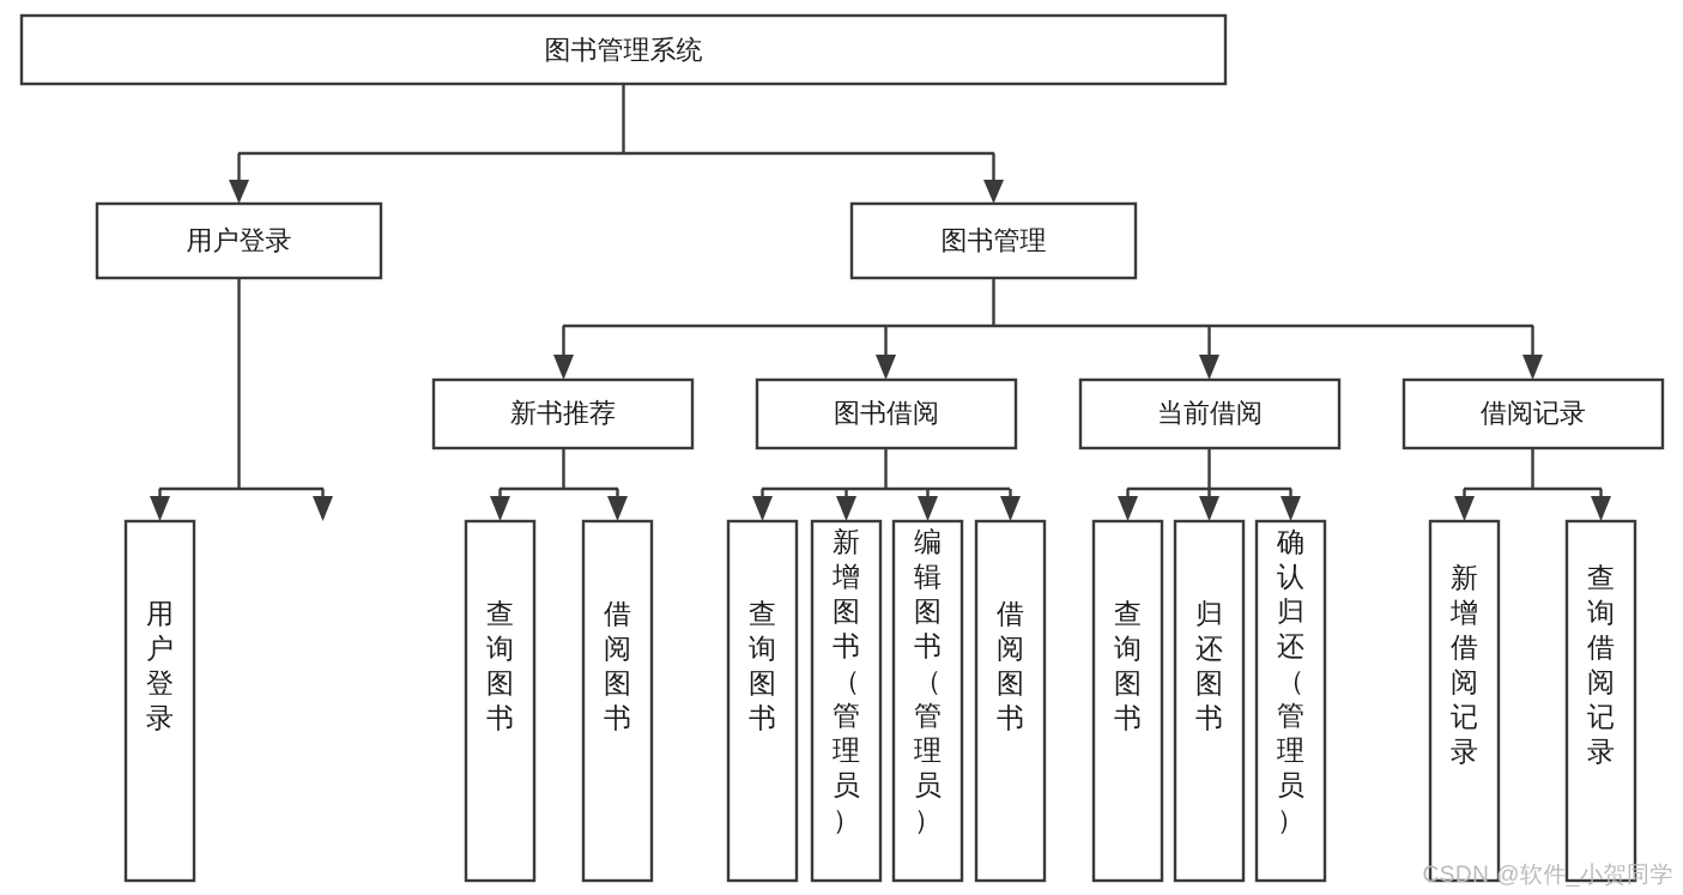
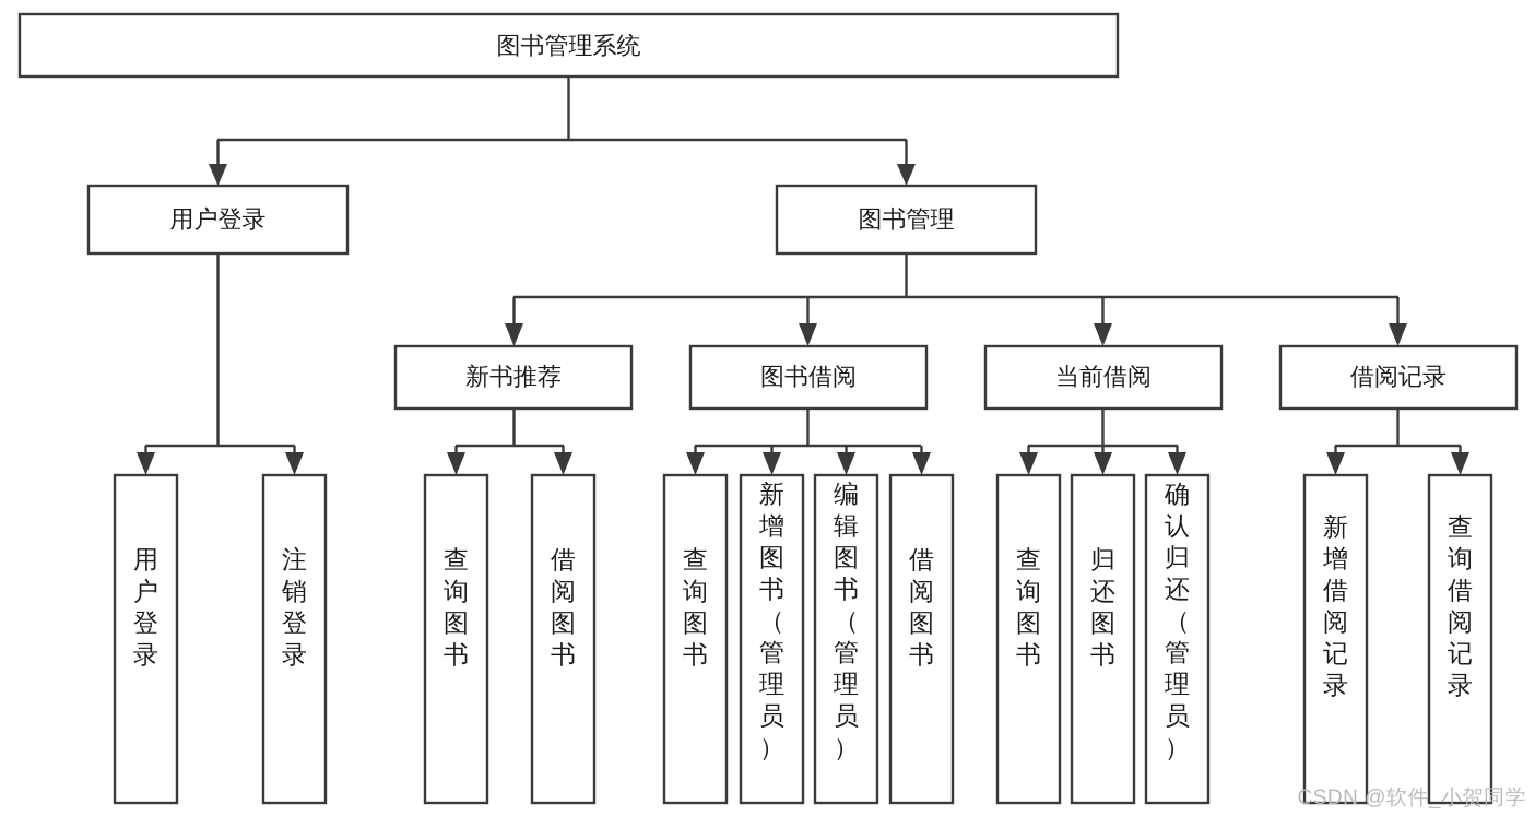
  图书管理系统
  用户登录
  图书管理
  新书推荐
  图书借阅
  当前借阅
  借阅记录
  用户登录
+ 注销登录
  查询图书
  借阅图书
  查询图书
  新增图书（管理员）
  编辑图书（管理员）
  借阅图书
  查询图书
  归还图书
  确认归还（管理员）
  新增借阅记录
  查询借阅记录
  CSDN @软件_小贺同学
